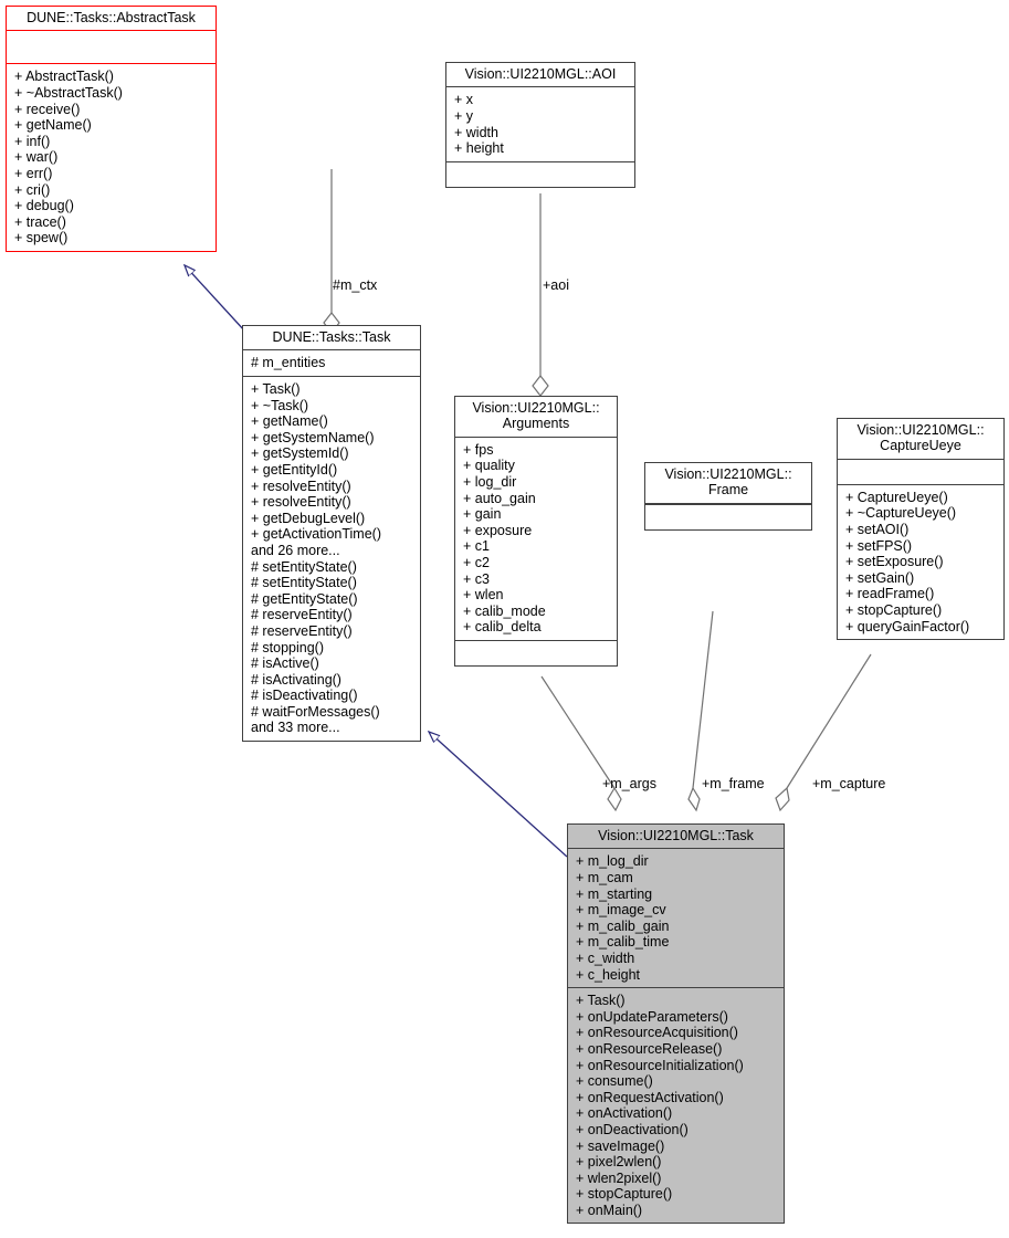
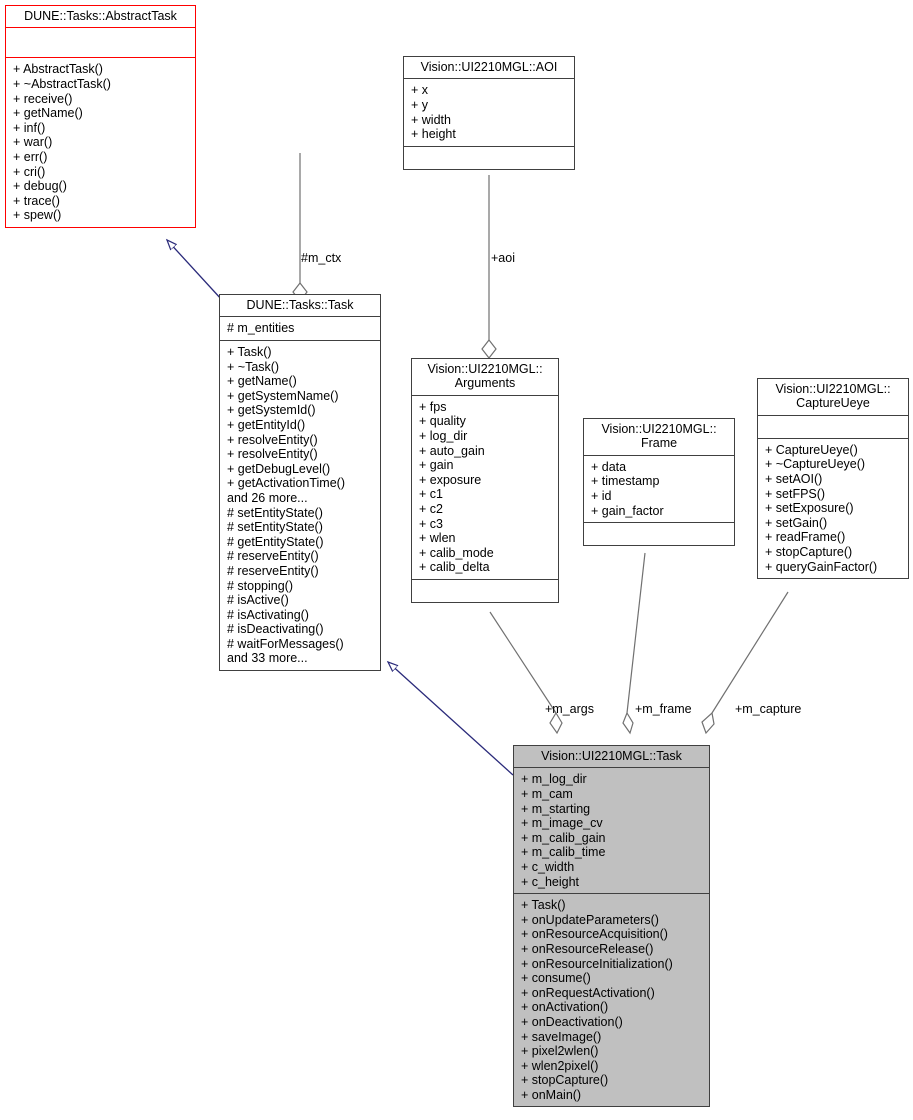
  #m_ctx
  +aoi
  +m_args
  +m_frame
  +m_capture
  DUNE::Tasks::AbstractTask
  + AbstractTask()
  + ~AbstractTask()
  + receive()
  + getName()
  + inf()
  + war()
  + err()
  + cri()
  + debug()
  + trace()
  + spew()
  Vision::UI2210MGL::AOI
  + x
  + y
  + width
  + height
  DUNE::Tasks::Task
  # m_entities
  + Task()
  + ~Task()
  + getName()
  + getSystemName()
  + getSystemId()
  + getEntityId()
  + resolveEntity()
  + resolveEntity()
  + getDebugLevel()
  + getActivationTime()
  and 26 more...
  # setEntityState()
  # setEntityState()
  # getEntityState()
  # reserveEntity()
  # reserveEntity()
  # stopping()
  # isActive()
  # isActivating()
  # isDeactivating()
  # waitForMessages()
  and 33 more...
  Vision::UI2210MGL::
  Arguments
  + fps
  + quality
  + log_dir
  + auto_gain
  + gain
  + exposure
  + c1
  + c2
  + c3
  + wlen
  + calib_mode
  + calib_delta
  Vision::UI2210MGL::
  Frame
+ + data
+ + timestamp
+ + id
+ + gain_factor
  Vision::UI2210MGL::
  CaptureUeye
  + CaptureUeye()
  + ~CaptureUeye()
  + setAOI()
  + setFPS()
  + setExposure()
  + setGain()
  + readFrame()
  + stopCapture()
  + queryGainFactor()
  Vision::UI2210MGL::Task
  + m_log_dir
  + m_cam
  + m_starting
  + m_image_cv
  + m_calib_gain
  + m_calib_time
  + c_width
  + c_height
  + Task()
  + onUpdateParameters()
  + onResourceAcquisition()
  + onResourceRelease()
  + onResourceInitialization()
  + consume()
  + onRequestActivation()
  + onActivation()
  + onDeactivation()
  + saveImage()
  + pixel2wlen()
  + wlen2pixel()
  + stopCapture()
  + onMain()
